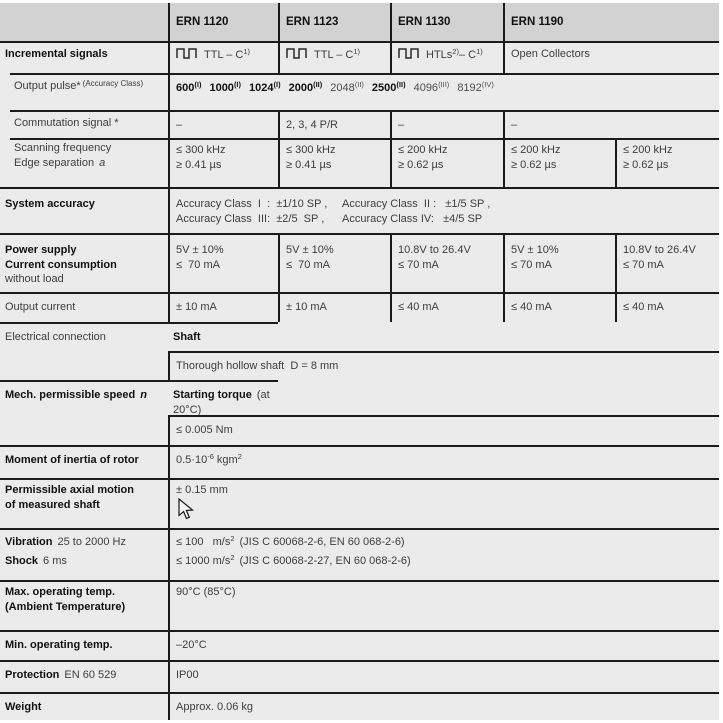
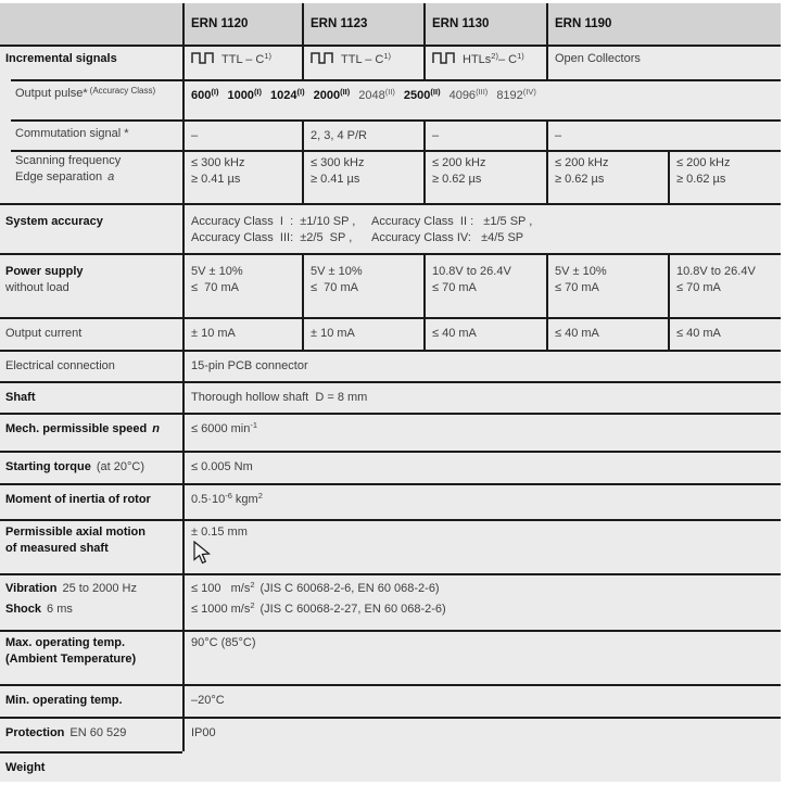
  ERN 1120
  ERN 1123
  ERN 1130
  ERN 1190
  Incremental signals
  TTL – C1)
  TTL – C1)
  HTLs2)– C1)
  Open Collectors
  Output pulse* (Accuracy Class)
  600(I) 1000(I) 1024(I) 2000(II) 2048(II) 2500(II) 4096(III) 8192(IV)
  Commutation signal *
  –
  2, 3, 4 P/R
  –
  –
  Scanning frequency
  Edge separation a
  ≤ 300 kHz
  ≥ 0.41 µs
  ≤ 300 kHz
  ≥ 0.41 µs
  ≤ 200 kHz
  ≥ 0.62 µs
  ≤ 200 kHz
  ≥ 0.62 µs
  ≤ 200 kHz
  ≥ 0.62 µs
  System accuracy
  Accuracy Class I : ±1/10 SP , Accuracy Class II : ±1/5 SP ,
  Accuracy Class III: ±2/5 SP , Accuracy Class IV: ±4/5 SP
  Power supply
- Current consumption
  without load
  5V ± 10%
  ≤ 70 mA
  5V ± 10%
  ≤ 70 mA
  10.8V to 26.4V
  ≤ 70 mA
  5V ± 10%
  ≤ 70 mA
  10.8V to 26.4V
  ≤ 70 mA
  Output current
  ± 10 mA
  ± 10 mA
  ≤ 40 mA
  ≤ 40 mA
  ≤ 40 mA
  Electrical connection
+ 15-pin PCB connector
  Shaft
  Thorough hollow shaft D = 8 mm
  Mech. permissible speed n
+ ≤ 6000 min-1
  Starting torque (at 20°C)
  ≤ 0.005 Nm
  Moment of inertia of rotor
  0.5·10-6 kgm2
  Permissible axial motion
  of measured shaft
  ± 0.15 mm
  Vibration 25 to 2000 Hz
  Shock 6 ms
  ≤ 100 m/s2 (JIS C 60068-2-6, EN 60 068-2-6)
  ≤ 1000 m/s2 (JIS C 60068-2-27, EN 60 068-2-6)
  Max. operating temp.
  (Ambient Temperature)
  90°C (85°C)
  Min. operating temp.
  –20°C
  Protection EN 60 529
  IP00
  Weight
- Approx. 0.06 kg
